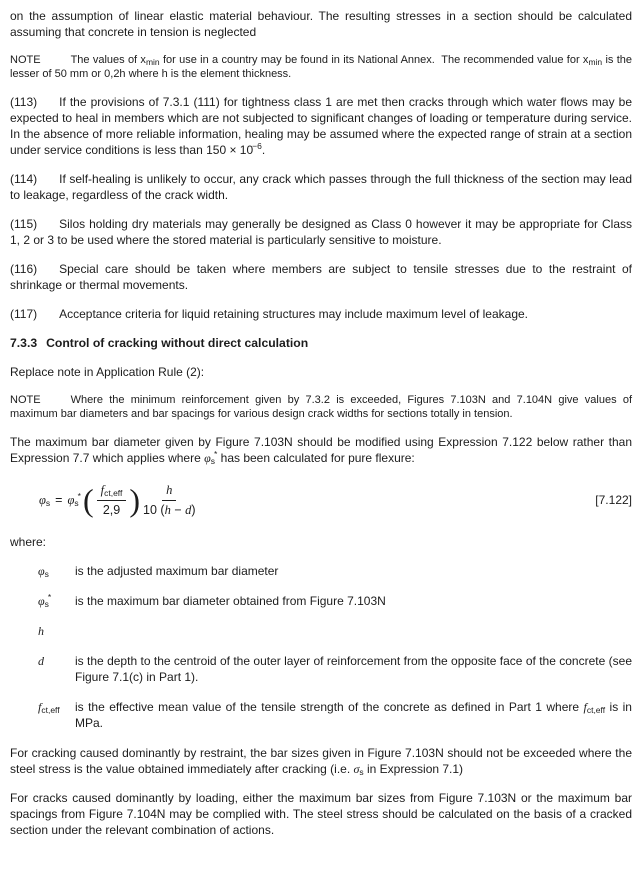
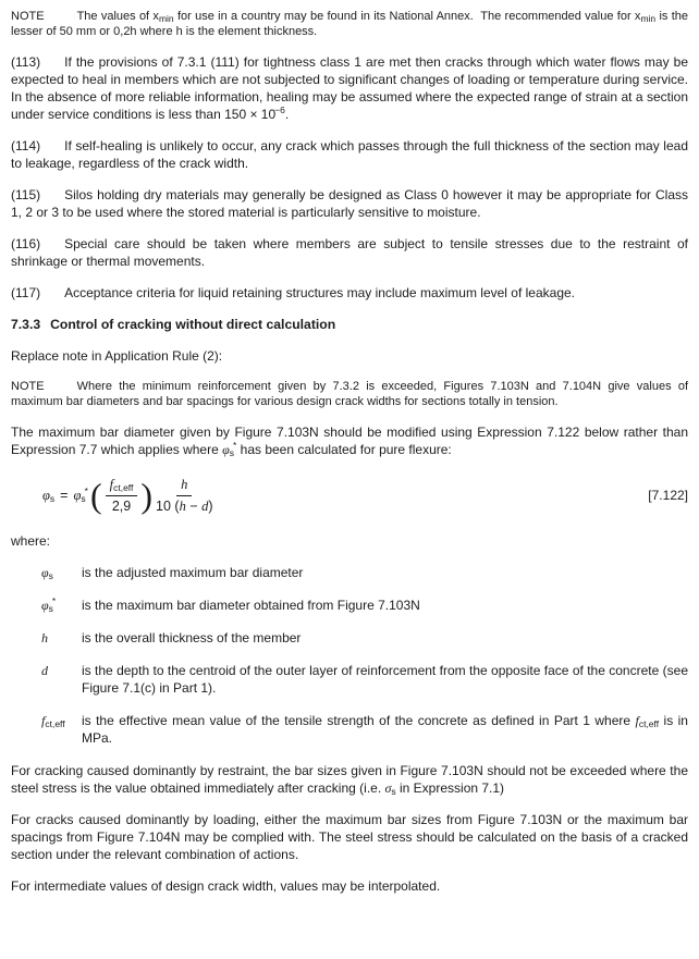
- on the assumption of linear elastic material behaviour. The resulting stresses in a section should be calculated assuming that concrete in tension is neglected
  NOTE The values of xmin for use in a country may be found in its National Annex. The recommended value for xmin is the lesser of 50 mm or 0,2h where h is the element thickness.
  (113) If the provisions of 7.3.1 (111) for tightness class 1 are met then cracks through which water flows may be expected to heal in members which are not subjected to significant changes of loading or temperature during service. In the absence of more reliable information, healing may be assumed where the expected range of strain at a section under service conditions is less than 150 × 10−6.
  (114) If self-healing is unlikely to occur, any crack which passes through the full thickness of the section may lead to leakage, regardless of the crack width.
  (115) Silos holding dry materials may generally be designed as Class 0 however it may be appropriate for Class 1, 2 or 3 to be used where the stored material is particularly sensitive to moisture.
  (116) Special care should be taken where members are subject to tensile stresses due to the restraint of shrinkage or thermal movements.
  (117) Acceptance criteria for liquid retaining structures may include maximum level of leakage.
  7.3.3 Control of cracking without direct calculation
  Replace note in Application Rule (2):
  NOTE Where the minimum reinforcement given by 7.3.2 is exceeded, Figures 7.103N and 7.104N give values of maximum bar diameters and bar spacings for various design crack widths for sections totally in tension.
  The maximum bar diameter given by Figure 7.103N should be modified using Expression 7.122 below rather than Expression 7.7 which applies where φs* has been calculated for pure flexure:
  φs
  =
  φs*
  (
  fct,eff
  2,9
  )
  h
  10 (h − d)
  [7.122]
  where:
  φs
  is the adjusted maximum bar diameter
  φs*
  is the maximum bar diameter obtained from Figure 7.103N
  h
+ is the overall thickness of the member
  d
  is the depth to the centroid of the outer layer of reinforcement from the opposite face of the concrete (see Figure 7.1(c) in Part 1).
  fct,eff
  is the effective mean value of the tensile strength of the concrete as defined in Part 1 where fct,eff is in MPa.
  For cracking caused dominantly by restraint, the bar sizes given in Figure 7.103N should not be exceeded where the steel stress is the value obtained immediately after cracking (i.e. σs in Expression 7.1)
  For cracks caused dominantly by loading, either the maximum bar sizes from Figure 7.103N or the maximum bar spacings from Figure 7.104N may be complied with. The steel stress should be calculated on the basis of a cracked section under the relevant combination of actions.
+ For intermediate values of design crack width, values may be interpolated.
